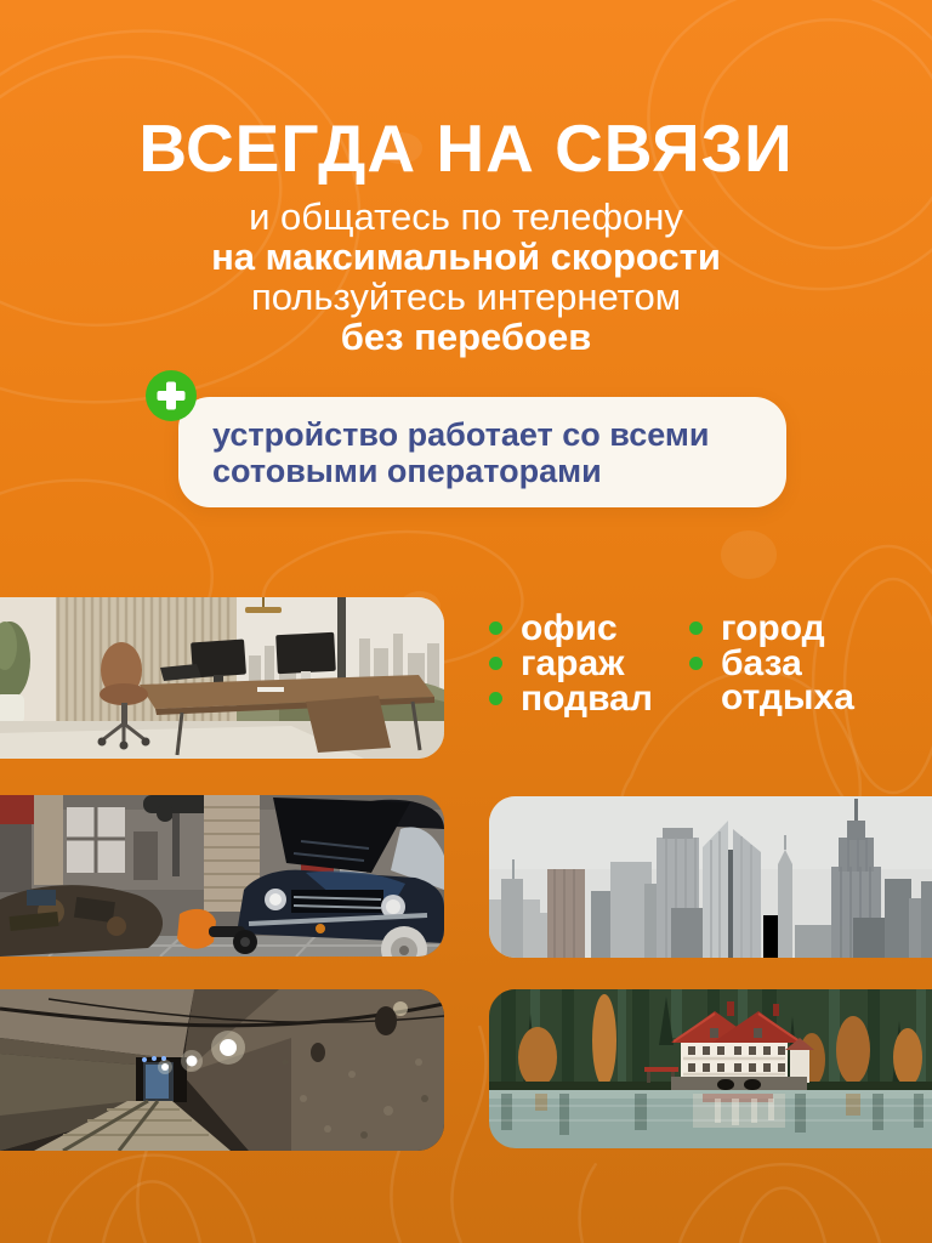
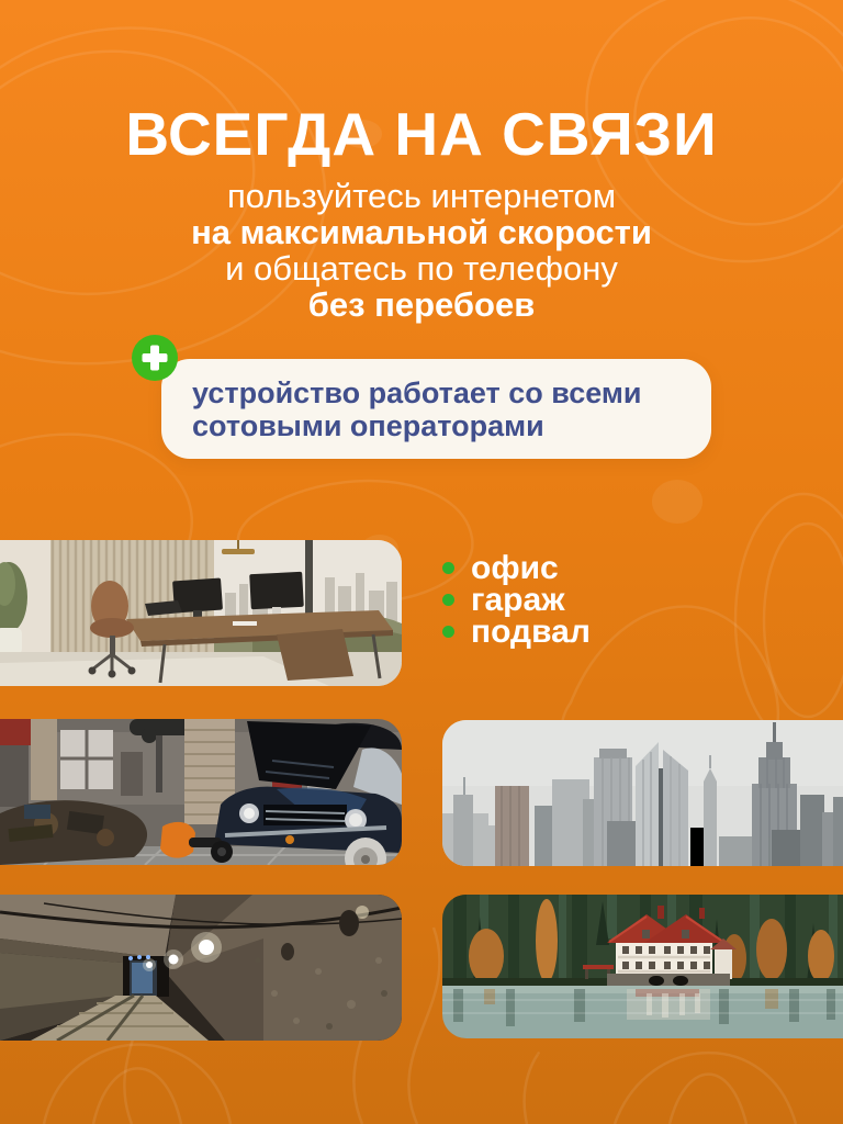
  ВСЕГДА НА СВЯЗИ
- и общатесь по телефону
+ пользуйтесь интернетом
  на максимальной скорости
- пользуйтесь интернетом
+ и общатесь по телефону
  без перебоев
  устройство работает со всеми
  сотовыми операторами
  офис
  гараж
  подвал
- город
- база отдыха
